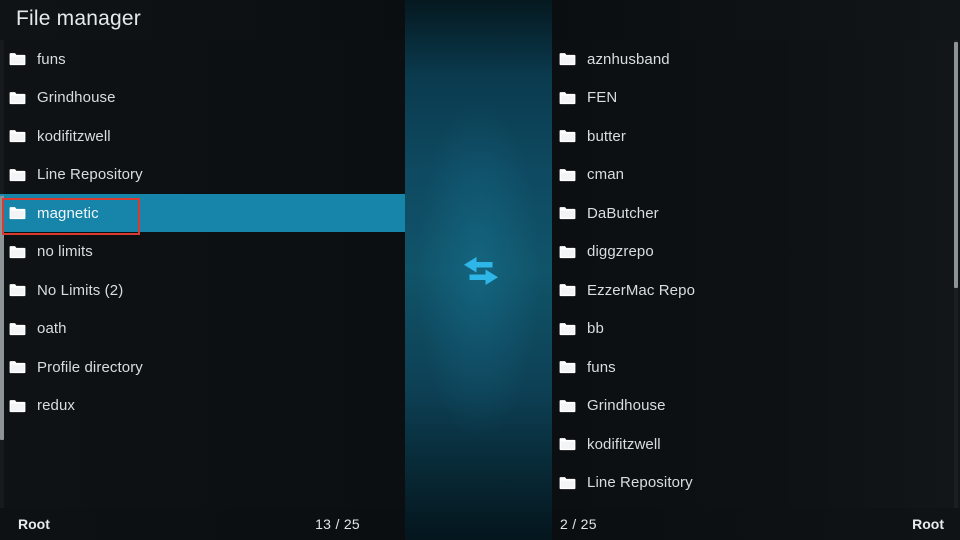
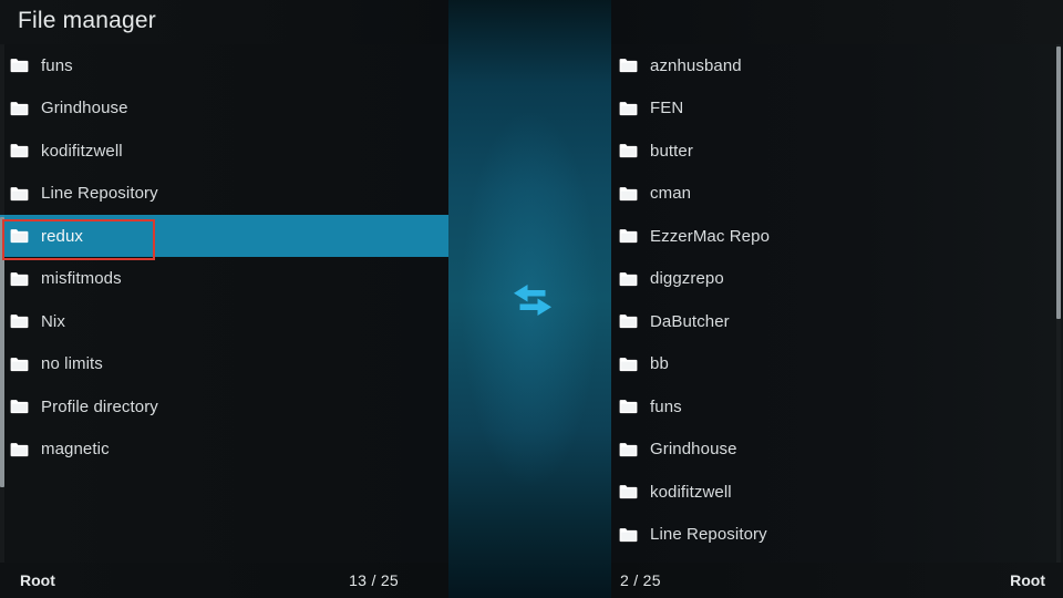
  File manager
  funs
  Grindhouse
  kodifitzwell
  Line Repository
- magnetic
+ redux
+ misfitmods
+ Nix
  no limits
- No Limits (2)
- oath
  Profile directory
- redux
+ magnetic
  aznhusband
  FEN
  butter
  cman
- DaButcher
+ EzzerMac Repo
  diggzrepo
- EzzerMac Repo
+ DaButcher
  bb
  funs
  Grindhouse
  kodifitzwell
  Line Repository
  Root
  13 / 25
  2 / 25
  Root
